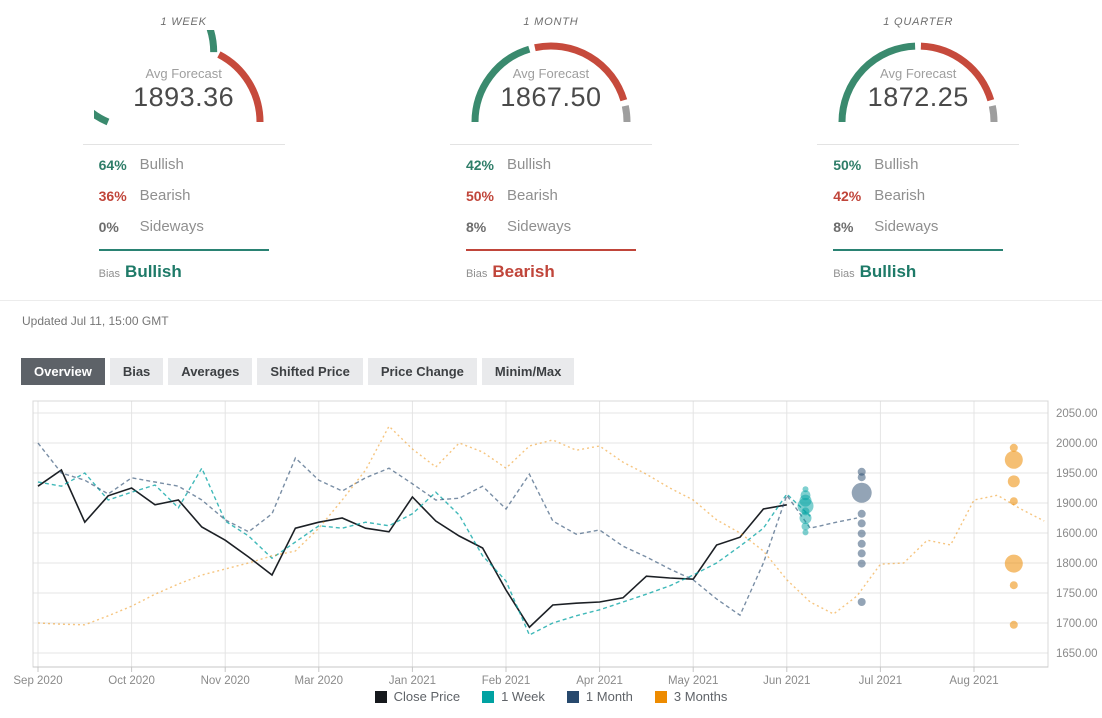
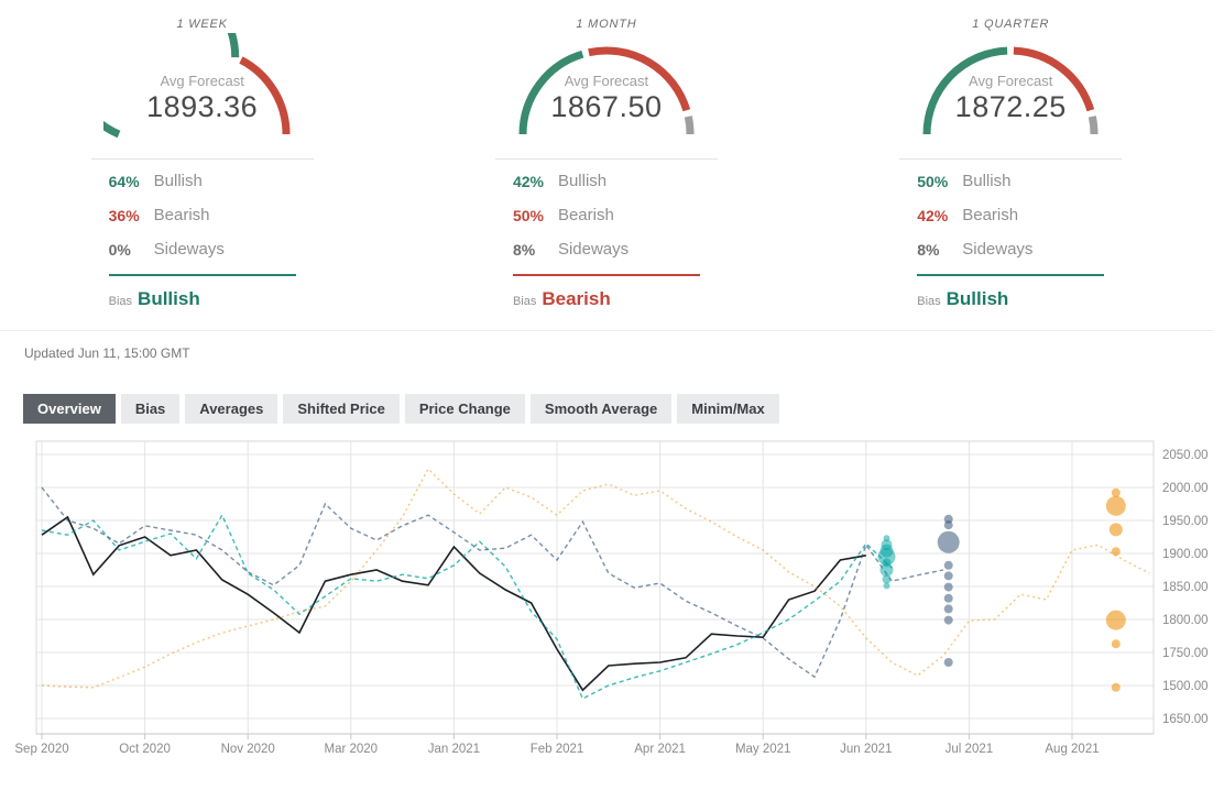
  1 WEEK
  Avg Forecast
  1893.36
  64%
  Bullish
  36%
  Bearish
  0%
  Sideways
  Bias
  Bullish
  1 MONTH
  Avg Forecast
  1867.50
  42%
  Bullish
  50%
  Bearish
  8%
  Sideways
  Bias
  Bearish
  1 QUARTER
  Avg Forecast
  1872.25
  50%
  Bullish
  42%
  Bearish
  8%
  Sideways
  Bias
  Bullish
- Updated Jul 11, 15:00 GMT
+ Updated Jun 11, 15:00 GMT
  Overview
  Bias
  Averages
  Shifted Price
  Price Change
+ Smooth Average
  Minim/Max
  2050.00
  2000.00
  1950.00
  1900.00
- 1600.00
+ 1850.00
  1800.00
  1750.00
- 1700.00
+ 1500.00
  1650.00
  Sep 2020
  Oct 2020
  Nov 2020
  Mar 2020
  Jan 2021
  Feb 2021
  Apr 2021
  May 2021
  Jun 2021
  Jul 2021
  Aug 2021
- Close Price
- 1 Week
- 1 Month
- 3 Months
